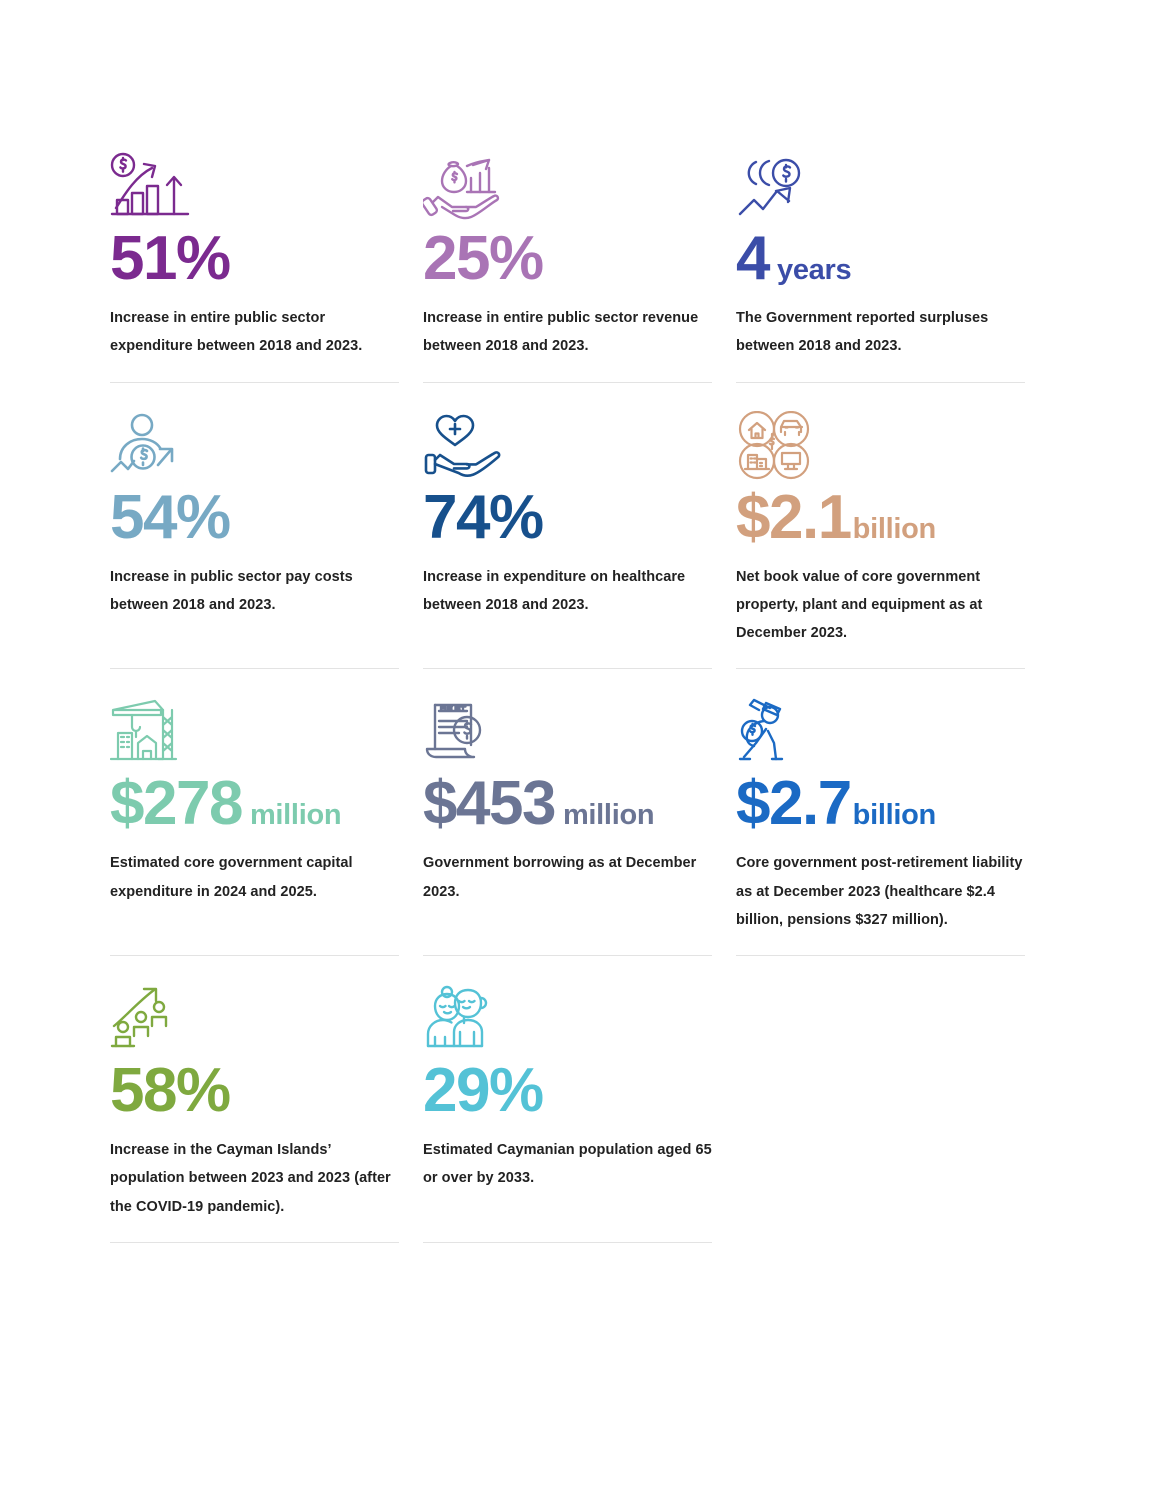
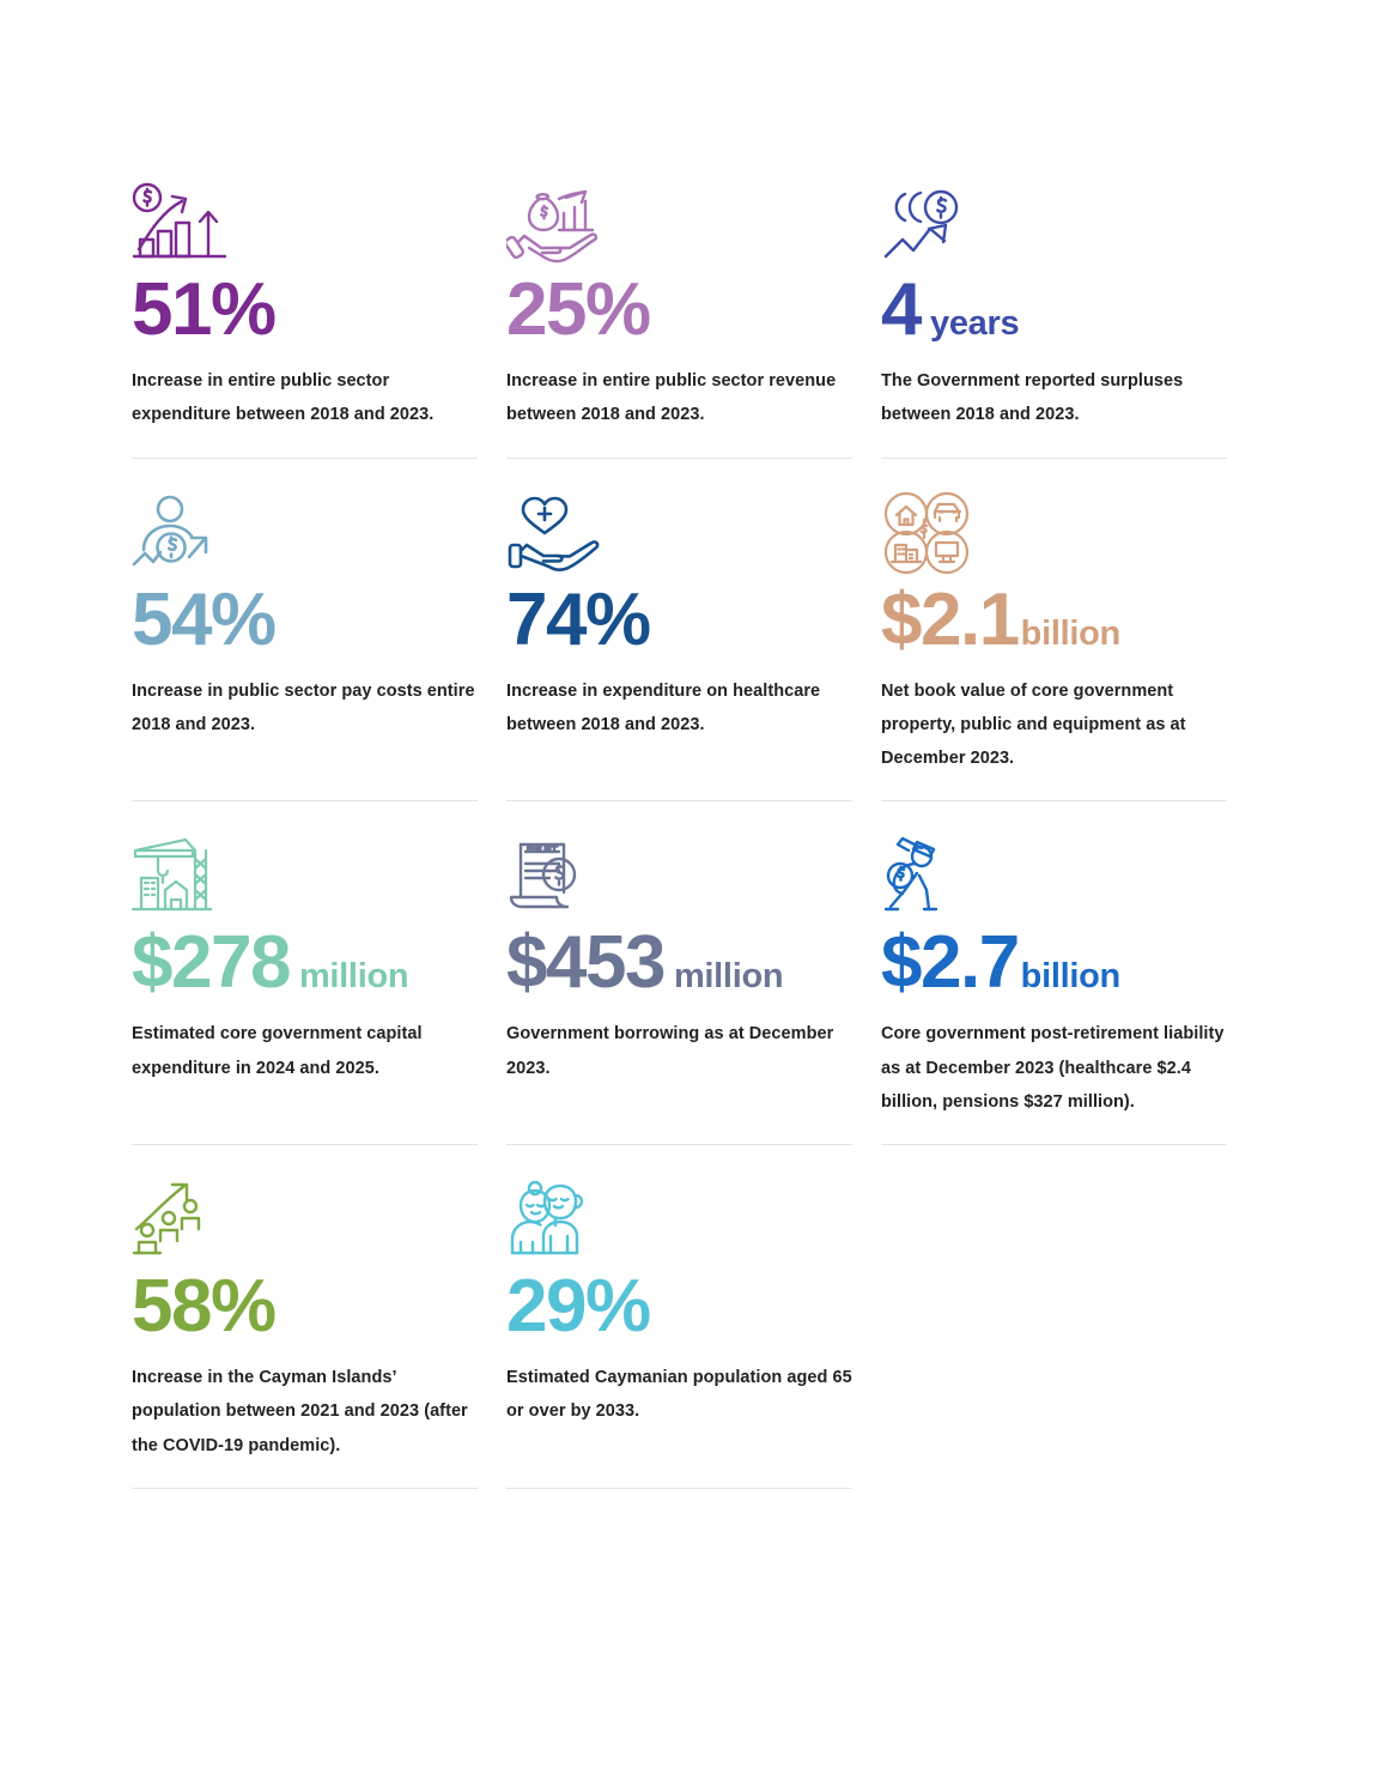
  51%
  Increase in entire public sector expenditure between 2018 and 2023.
  25%
  Increase in entire public sector revenue between 2018 and 2023.
  4
  years
  The Government reported surpluses between 2018 and 2023.
  54%
- Increase in public sector pay costs between 2018 and 2023.
+ Increase in public sector pay costs entire 2018 and 2023.
  74%
  Increase in expenditure on healthcare between 2018 and 2023.
  $2.1
  billion
- Net book value of core government property, plant and equipment as at December 2023.
+ Net book value of core government property, public and equipment as at December 2023.
  $278
  million
  Estimated core government capital expenditure in 2024 and 2025.
  $453
  million
  Government borrowing as at December 2023.
  $2.7
  billion
  Core government post-retirement liability as at December 2023 (healthcare $2.4 billion, pensions $327 million).
  58%
- Increase in the Cayman Islands’ population between 2023 and 2023 (after the COVID-19 pandemic).
+ Increase in the Cayman Islands’ population between 2021 and 2023 (after the COVID-19 pandemic).
  29%
  Estimated Caymanian population aged 65 or over by 2033.
